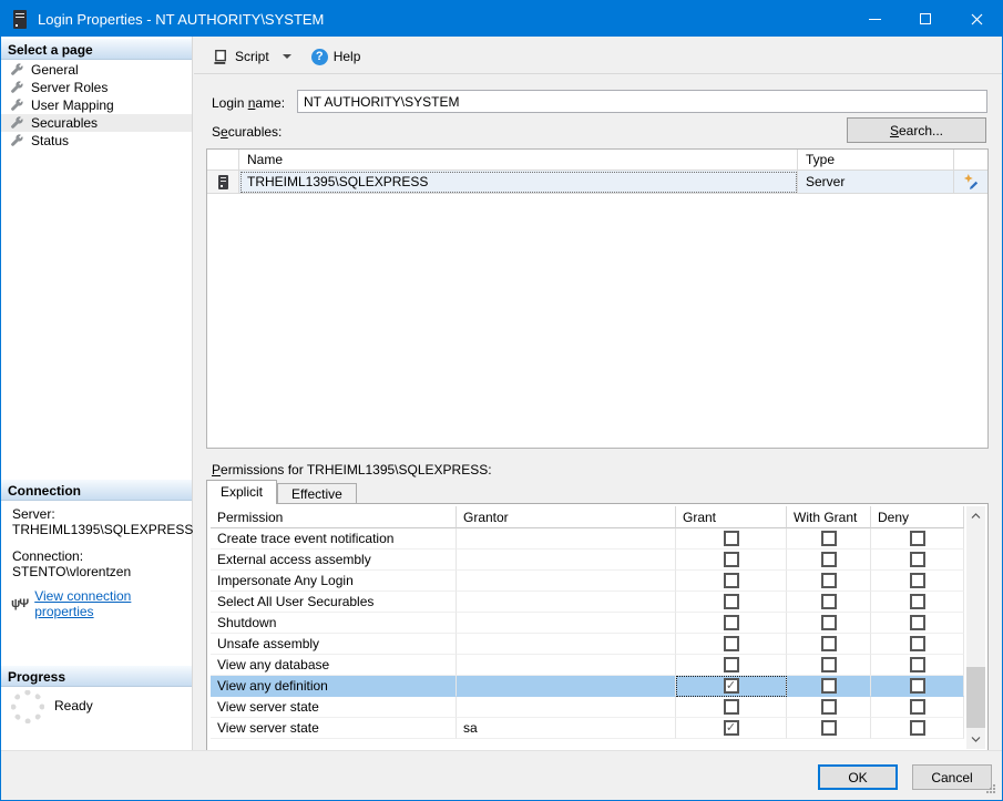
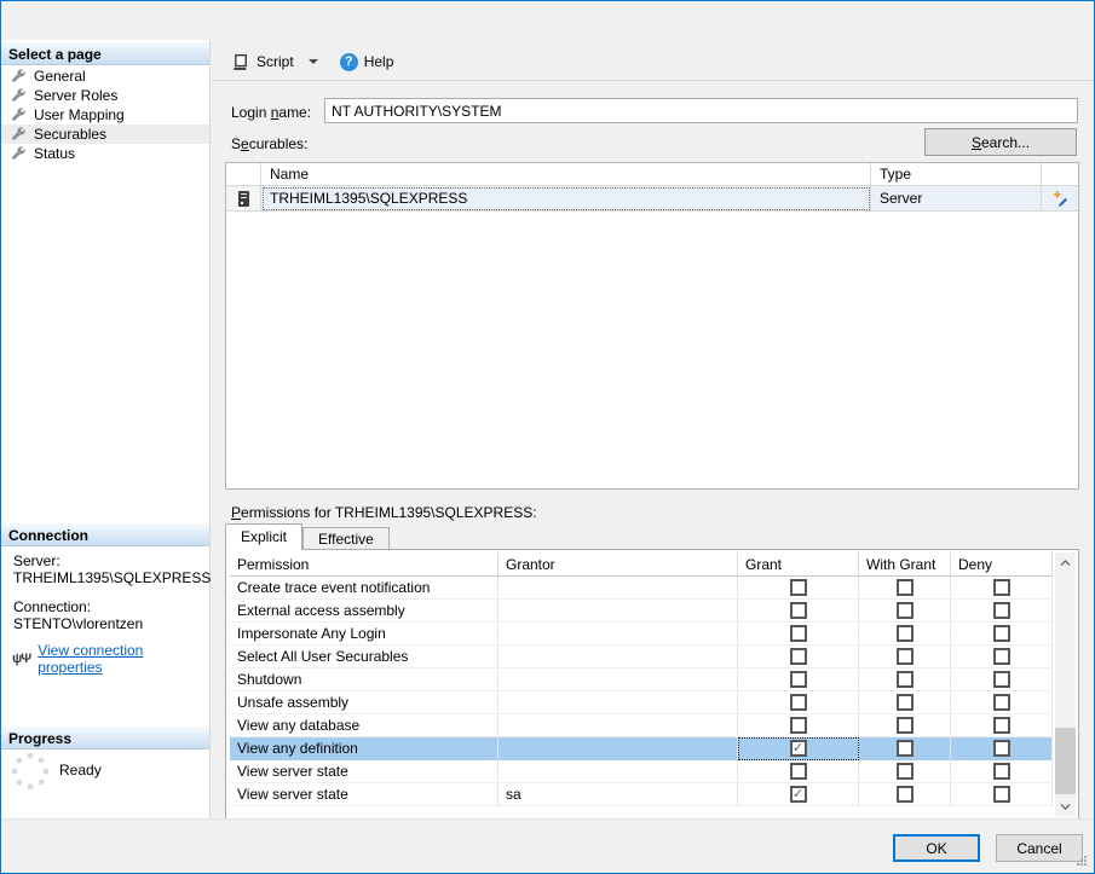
- Login Properties - NT AUTHORITY\SYSTEM
  Select a page
  General
  Server Roles
  User Mapping
  Securables
  Status
  Connection
  Server:
  TRHEIML1395\SQLEXPRESS
  Connection:
  STENTO\vlorentzen
  ψΨ
  View connection properties
  Progress
  Ready
  Script
  Help
  Login name:
  NT AUTHORITY\SYSTEM
  Securables:
  Search...
  Name
  Type
  TRHEIML1395\SQLEXPRESS
  Server
  Permissions for TRHEIML1395\SQLEXPRESS:
  Explicit
  Effective
  Permission
  Grantor
  Grant
  With Grant
  Deny
  Create trace event notification
  External access assembly
  Impersonate Any Login
  Select All User Securables
  Shutdown
  Unsafe assembly
  View any database
  View any definition
  ✓
  View server state
  View server state
  sa
  ✓
  OK
  Cancel
